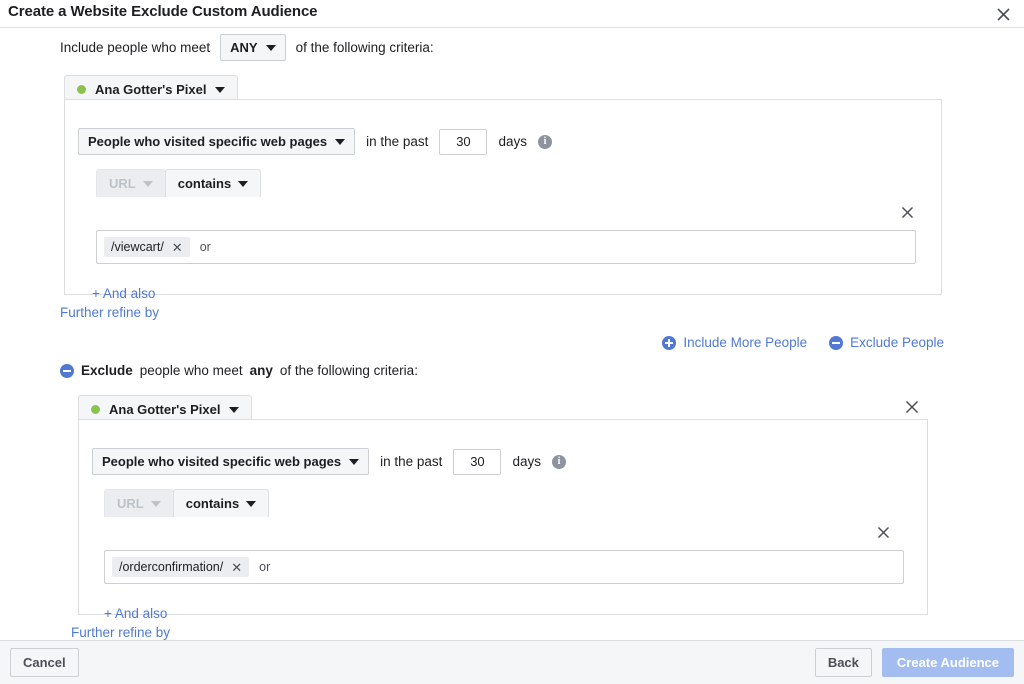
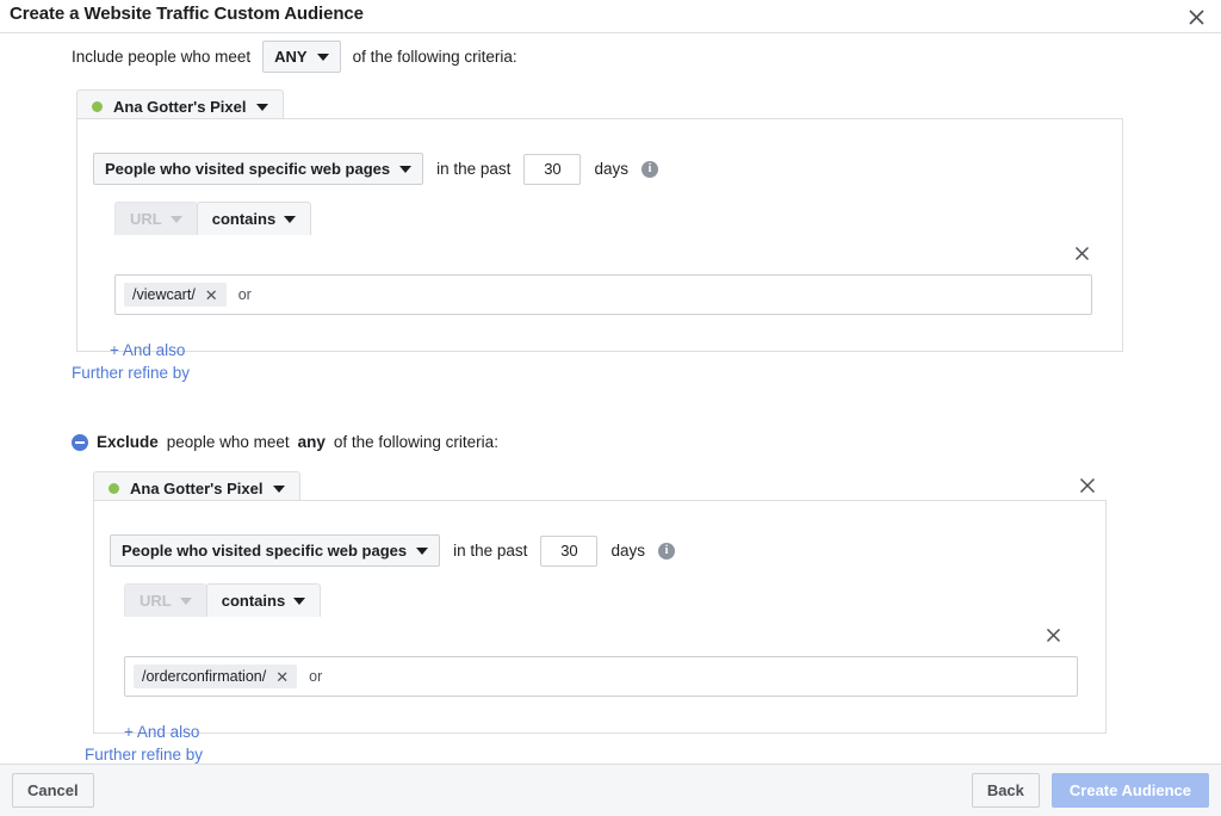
- Create a Website Exclude Custom Audience
+ Create a Website Traffic Custom Audience
  Include people who meet
  ANY
  of the following criteria:
  Ana Gotter's Pixel
  People who visited specific web pages
  in the past
  30
  days
  i
  URL
  contains
  /viewcart/
  ✕
  or
  + And also
  Further refine by
- Include More People
- Exclude People
  Exclude
  people who meet
  any
  of the following criteria:
  Ana Gotter's Pixel
  People who visited specific web pages
  in the past
  30
  days
  i
  URL
  contains
  /orderconfirmation/
  ✕
  or
  + And also
  Further refine by
  Cancel
  Back
  Create Audience
